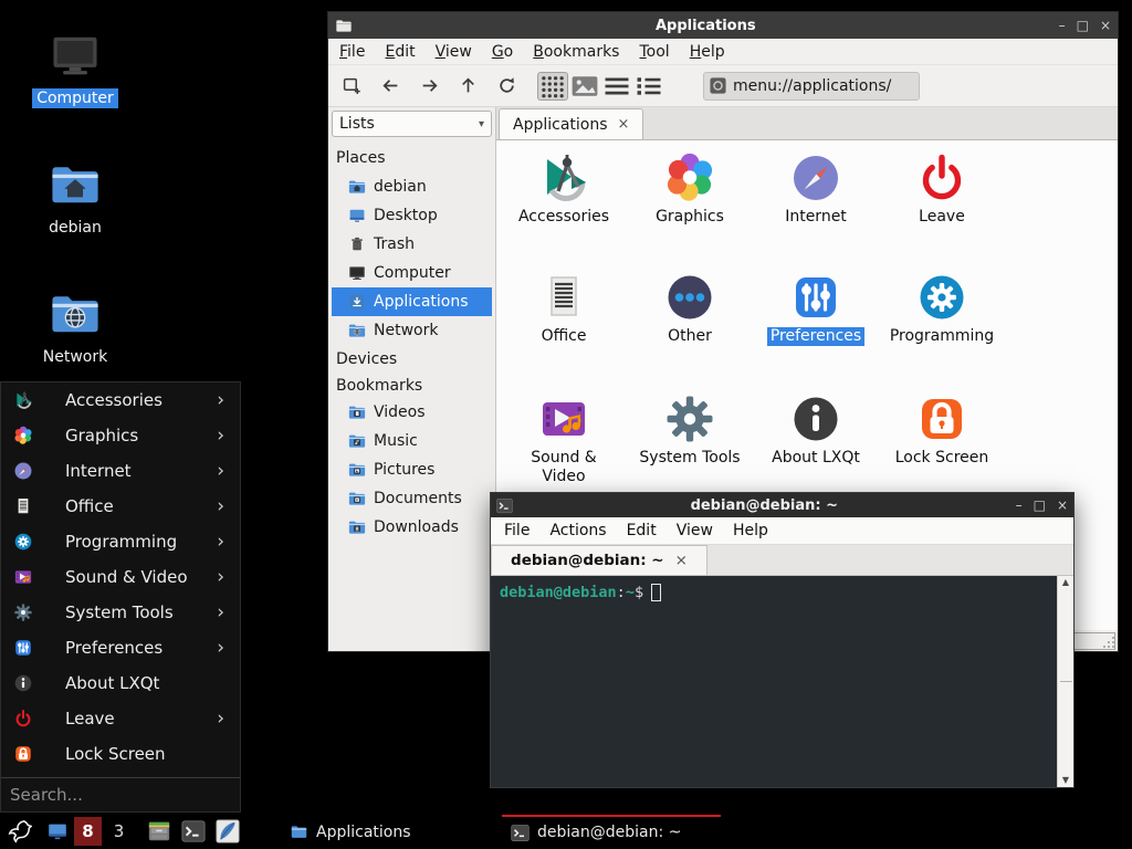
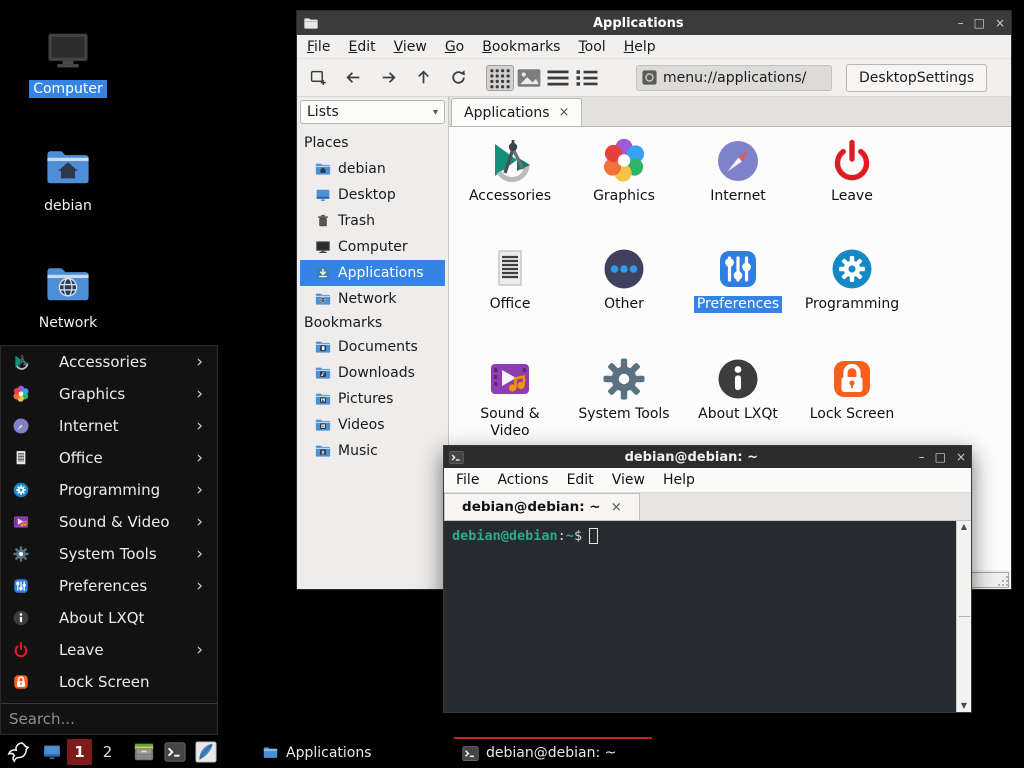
  Computer
  debian
  Network
  Applications
  –
  □
  ×
  File
  Edit
  View
  Go
  Bookmarks
  Tool
  Help
  menu://applications/
+ DesktopSettings
  Lists
  ▾
  Places
  debian
  Desktop
  Trash
  Computer
  Applications
  Network
- Devices
  Bookmarks
- Videos
+ Documents
- Music
+ Downloads
  Pictures
- Documents
+ Videos
- Downloads
+ Music
  Applications
  ×
  Accessories
  Graphics
  Internet
  Leave
  Office
  Other
  Preferences
  Programming
  Sound & Video
  System Tools
  About LXQt
  Lock Screen
  debian@debian: ~
  –
  □
  ×
  File
  Actions
  Edit
  View
  Help
  debian@debian: ~
  ×
  debian@debian
  :
  ~
  $
  ▲
  ▼
  Accessories
  ›
  Graphics
  ›
  Internet
  ›
  Office
  ›
  Programming
  ›
  Sound & Video
  ›
  System Tools
  ›
  Preferences
  ›
  About LXQt
  Leave
  ›
  Lock Screen
  Search...
- 8
+ 1
- 3
+ 2
  Applications
  debian@debian: ~
